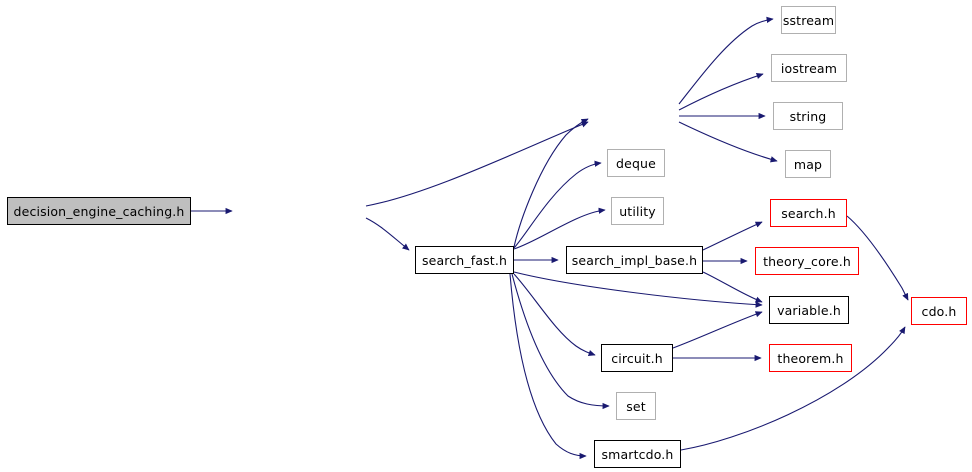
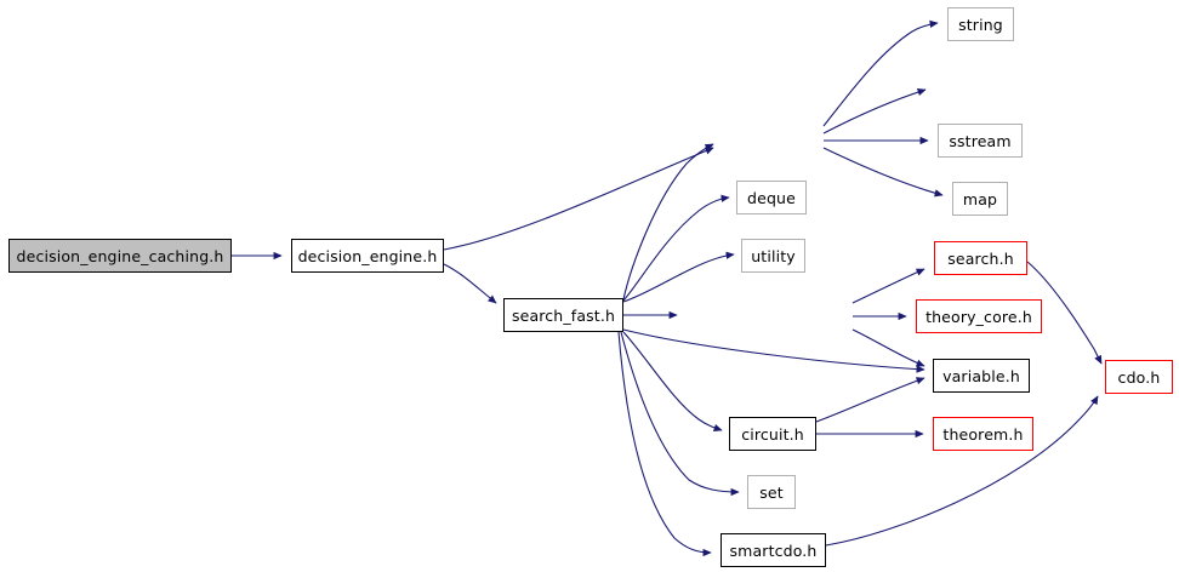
  decision_engine_caching.h
+ decision_engine.h
  search_fast.h
- sstream
+ string
- iostream
- string
+ sstream
  map
  deque
  utility
- search_impl_base.h
  search.h
  theory_core.h
  variable.h
  circuit.h
  theorem.h
  set
  smartcdo.h
  cdo.h
